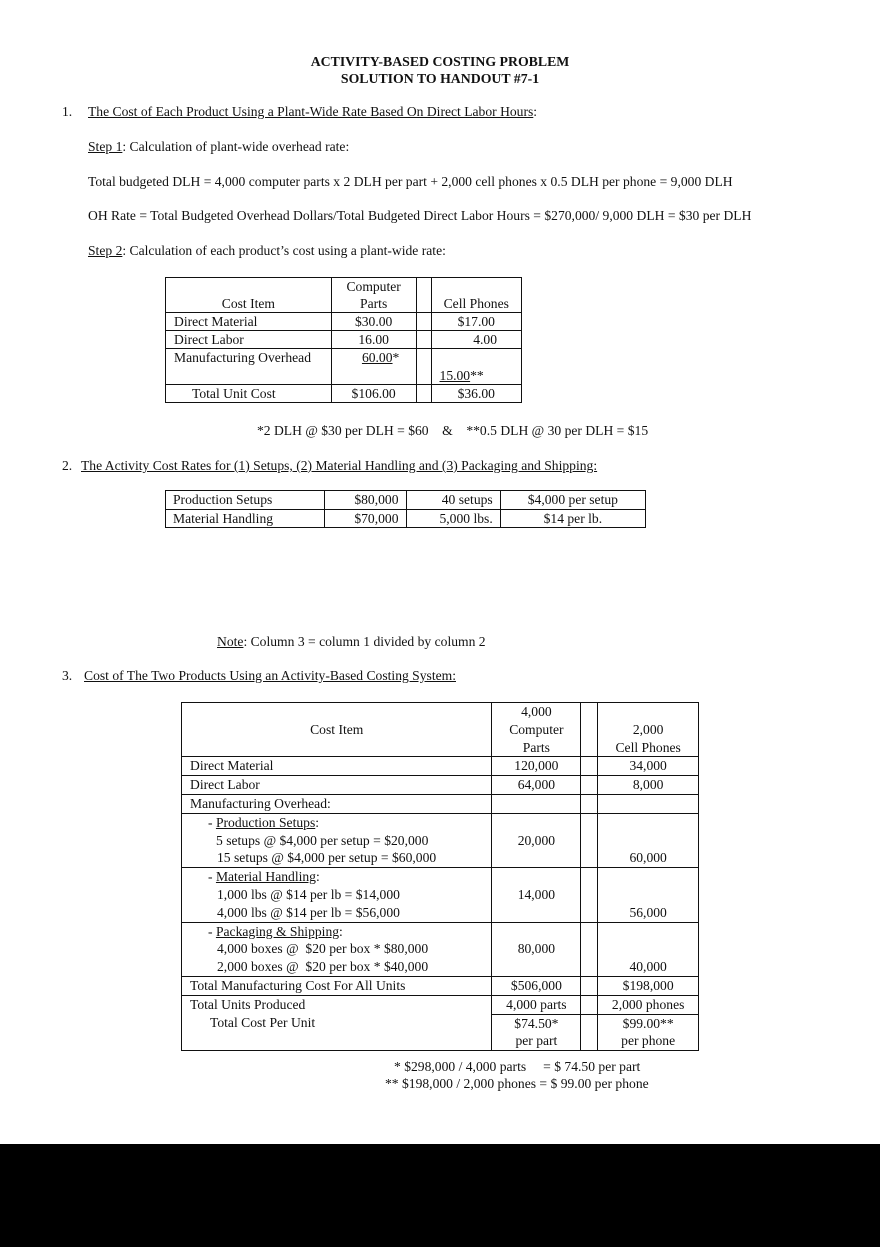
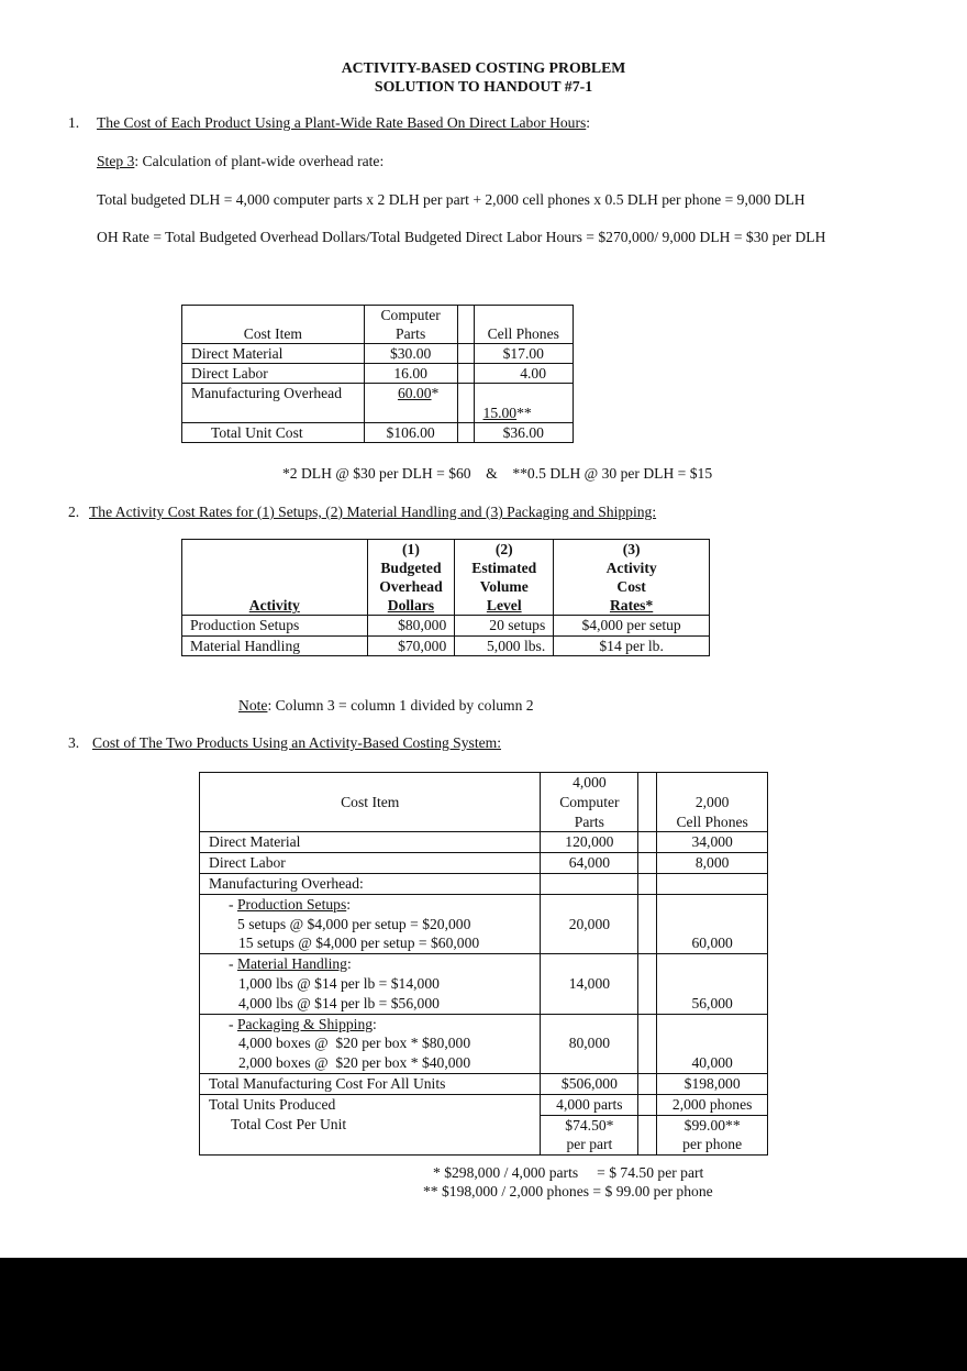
  ACTIVITY-BASED COSTING PROBLEM
  SOLUTION TO HANDOUT #7-1
  1. The Cost of Each Product Using a Plant-Wide Rate Based On Direct Labor Hours:
- Step 1: Calculation of plant-wide overhead rate:
+ Step 3: Calculation of plant-wide overhead rate:
  Total budgeted DLH = 4,000 computer parts x 2 DLH per part + 2,000 cell phones x 0.5 DLH per phone = 9,000 DLH
  OH Rate = Total Budgeted Overhead Dollars/Total Budgeted Direct Labor Hours = $270,000/ 9,000 DLH = $30 per DLH
- Step 2: Calculation of each product’s cost using a plant-wide rate:
  Cost Item	ComputerParts		Cell Phones
  Direct Material	$30.00		$17.00
  Direct Labor	16.00		4.00
  Manufacturing Overhead	60.00*		15.00**
  Total Unit Cost	$106.00		$36.00
  *2 DLH @ $30 per DLH = $60 & **0.5 DLH @ 30 per DLH = $15
  2. The Activity Cost Rates for (1) Setups, (2) Material Handling and (3) Packaging and Shipping:
+ Activity	(1)BudgetedOverheadDollars	(2)EstimatedVolumeLevel	(3)ActivityCostRates*
- Production Setups	$80,000	40 setups	$4,000 per setup
+ Production Setups	$80,000	20 setups	$4,000 per setup
  Material Handling	$70,000	5,000 lbs.	$14 per lb.
  Note: Column 3 = column 1 divided by column 2
  3. Cost of The Two Products Using an Activity-Based Costing System:
  Cost Item	4,000ComputerParts		2,000Cell Phones
  Direct Material	120,000		34,000
  Direct Labor	64,000		8,000
  Manufacturing Overhead:
  - Production Setups: 5 setups @ $4,000 per setup = $20,000 15 setups @ $4,000 per setup = $60,000	20,000		60,000
  - Material Handling: 1,000 lbs @ $14 per lb = $14,000 4,000 lbs @ $14 per lb = $56,000	14,000		56,000
  - Packaging & Shipping: 4,000 boxes @ $20 per box * $80,000 2,000 boxes @ $20 per box * $40,000	80,000		40,000
  Total Manufacturing Cost For All Units	$506,000		$198,000
  Total Units Produced	4,000 parts		2,000 phones
  Total Cost Per Unit	$74.50*per part		$99.00**per phone
  * $298,000 / 4,000 parts = $ 74.50 per part
  ** $198,000 / 2,000 phones = $ 99.00 per phone
